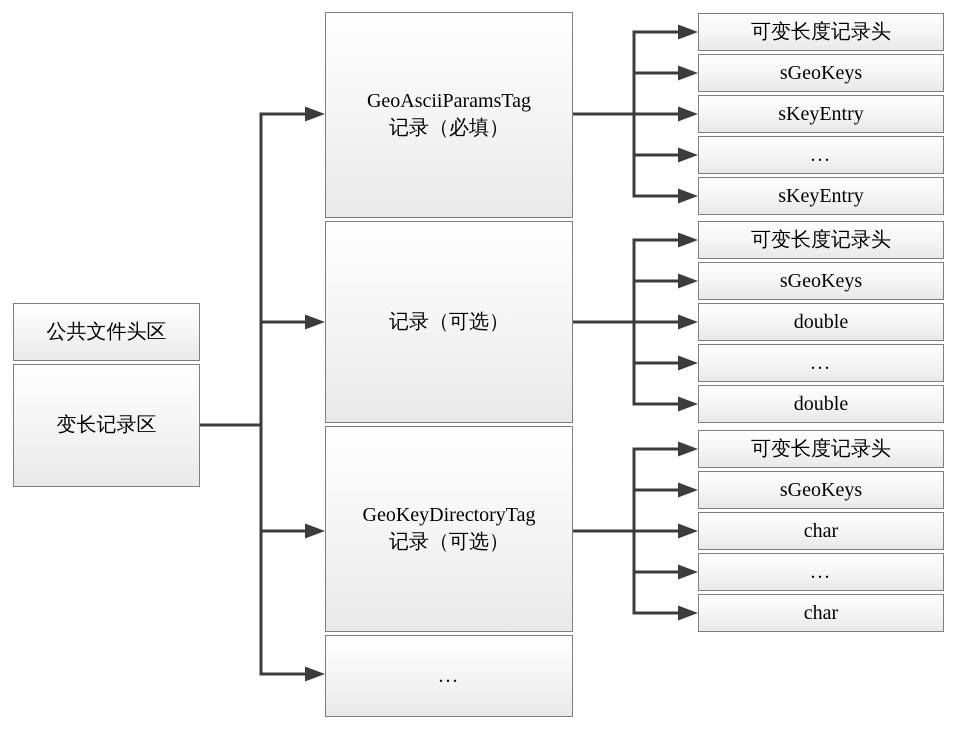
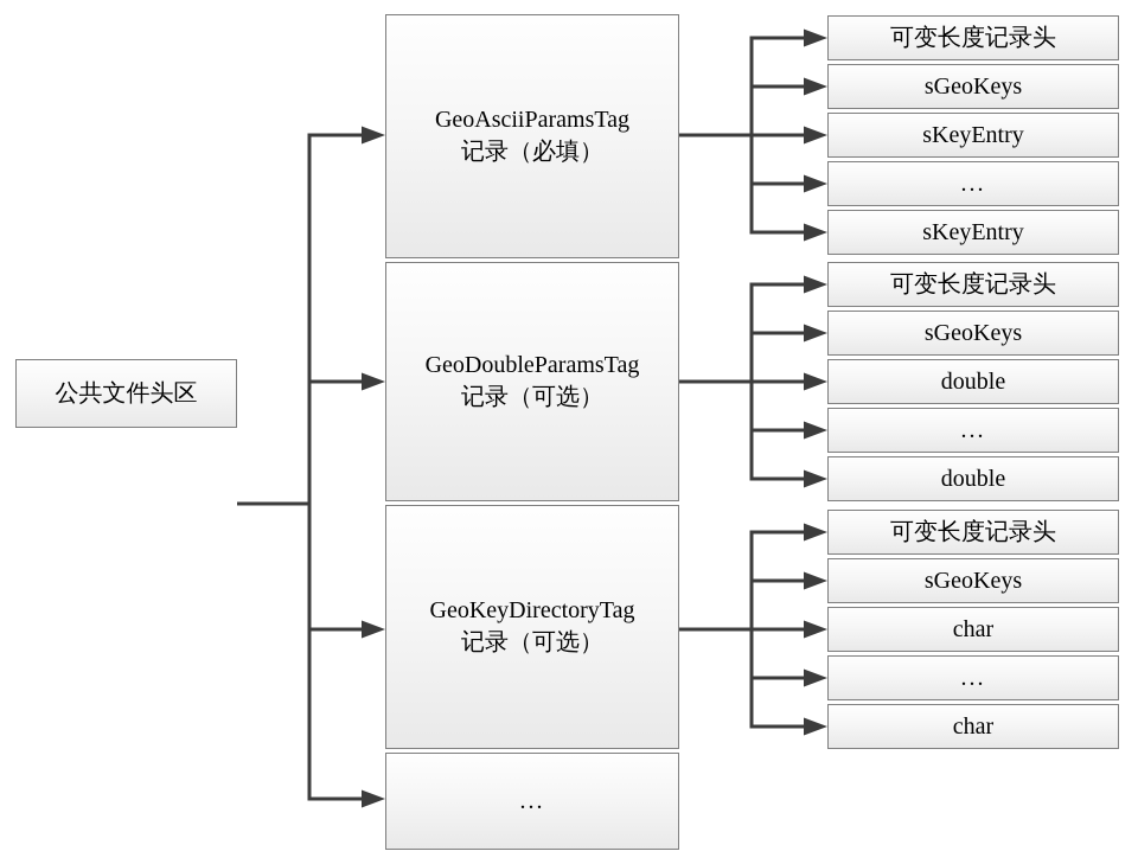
  公共文件头区
- 变长记录区
  GeoAsciiParamsTag
  记录（必填）
+ GeoDoubleParamsTag
  记录（可选）
  GeoKeyDirectoryTag
  记录（可选）
  ...
  可变长度记录头
  sGeoKeys
  sKeyEntry
  ...
  sKeyEntry
  可变长度记录头
  sGeoKeys
  double
  ...
  double
  可变长度记录头
  sGeoKeys
  char
  ...
  char
